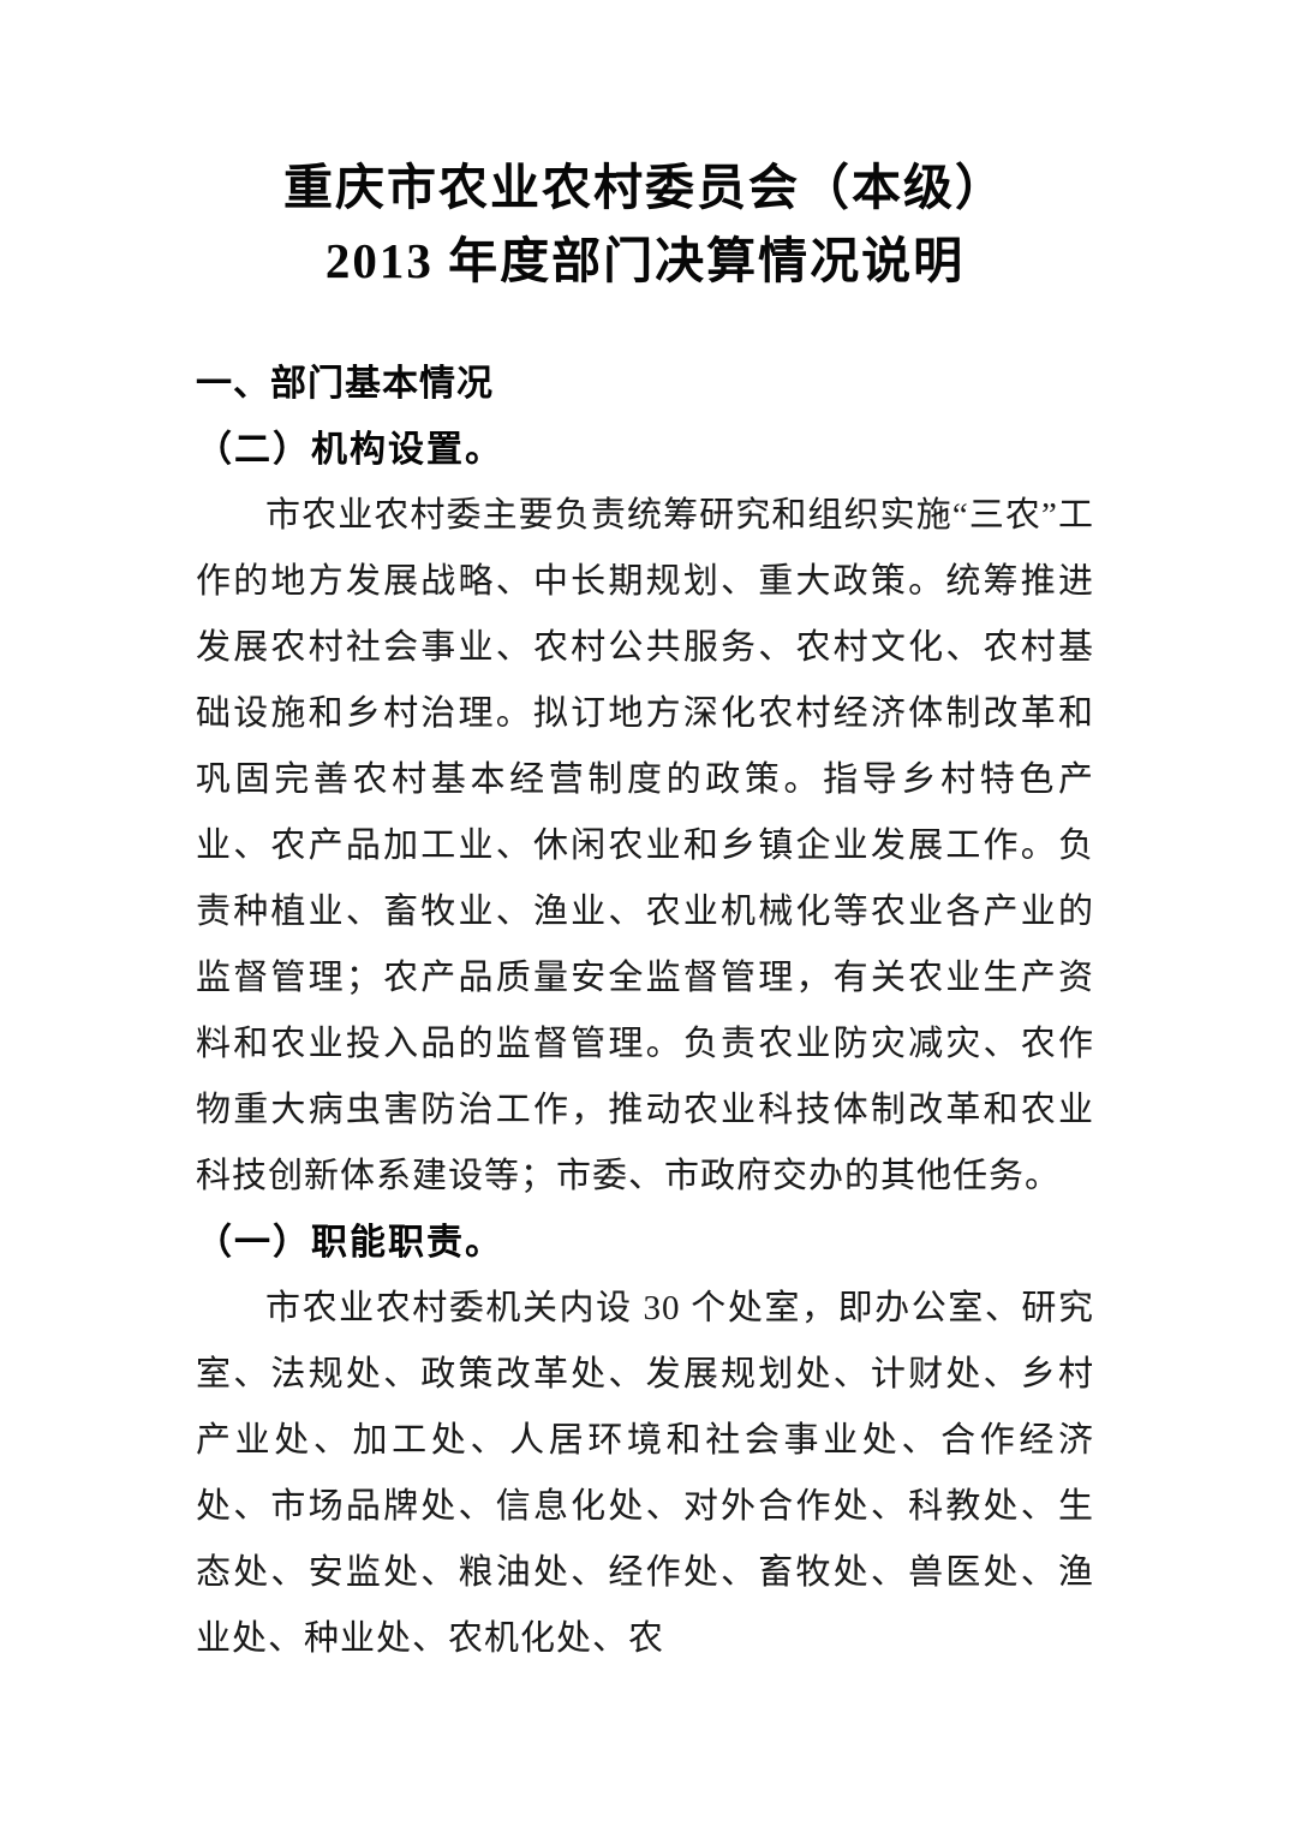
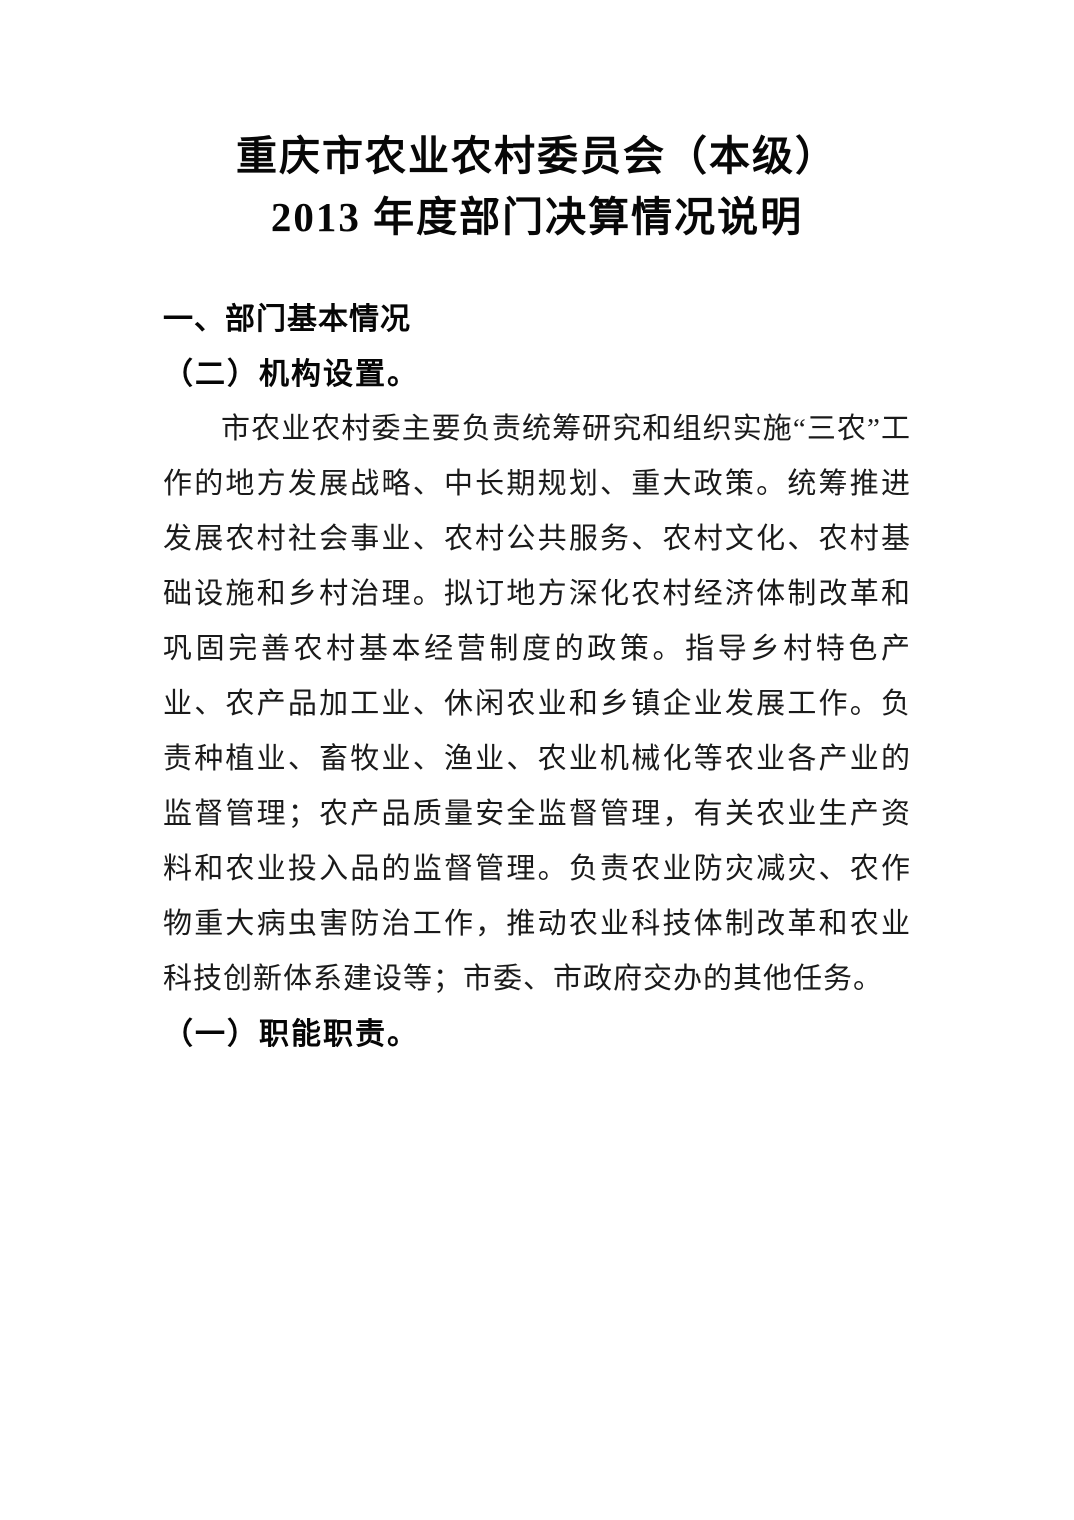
  重庆市农业农村委员会（本级）
  2013 年度部门决算情况说明
  一、部门基本情况
  （二）机构设置。
  市农业农村委主要负责统筹研究和组织实施“三农”工作的地方发展战略、中长期规划、重大政策。统筹推进发展农村社会事业、农村公共服务、农村文化、农村基础设施和乡村治理。拟订地方深化农村经济体制改革和巩固完善农村基本经营制度的政策。指导乡村特色产业、农产品加工业、休闲农业和乡镇企业发展工作。负责种植业、畜牧业、渔业、农业机械化等农业各产业的监督管理；农产品质量安全监督管理，有关农业生产资料和农业投入品的监督管理。负责农业防灾减灾、农作物重大病虫害防治工作，推动农业科技体制改革和农业科技创新体系建设等；市委、市政府交办的其他任务。
  （一）职能职责。
- 市农业农村委机关内设 30 个处室，即办公室、研究室、法规处、政策改革处、发展规划处、计财处、乡村产业处、加工处、人居环境和社会事业处、合作经济处、市场品牌处、信息化处、对外合作处、科教处、生态处、安监处、粮油处、经作处、畜牧处、兽医处、渔业处、种业处、农机化处、农
